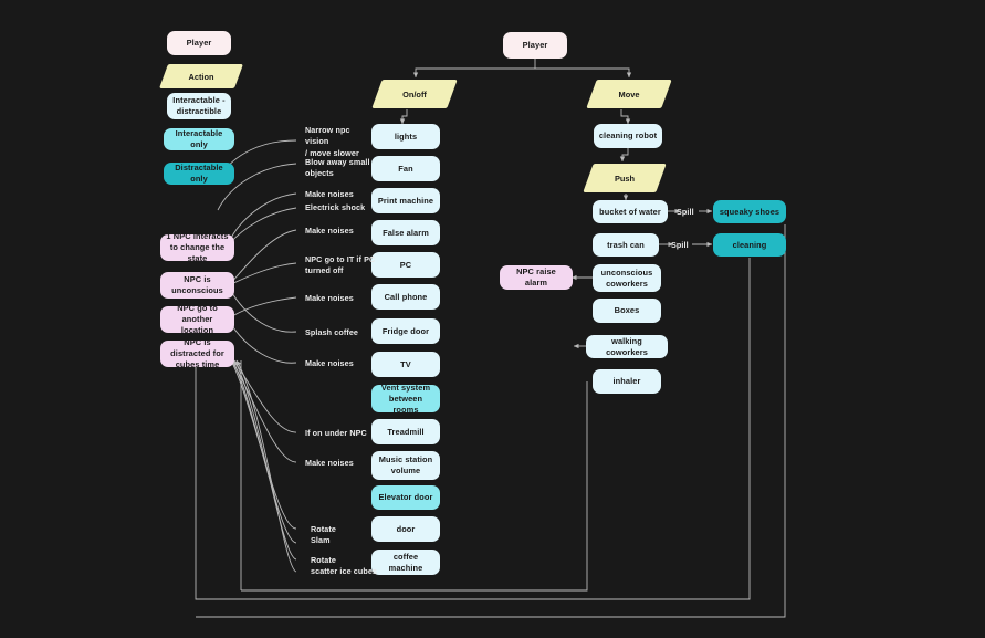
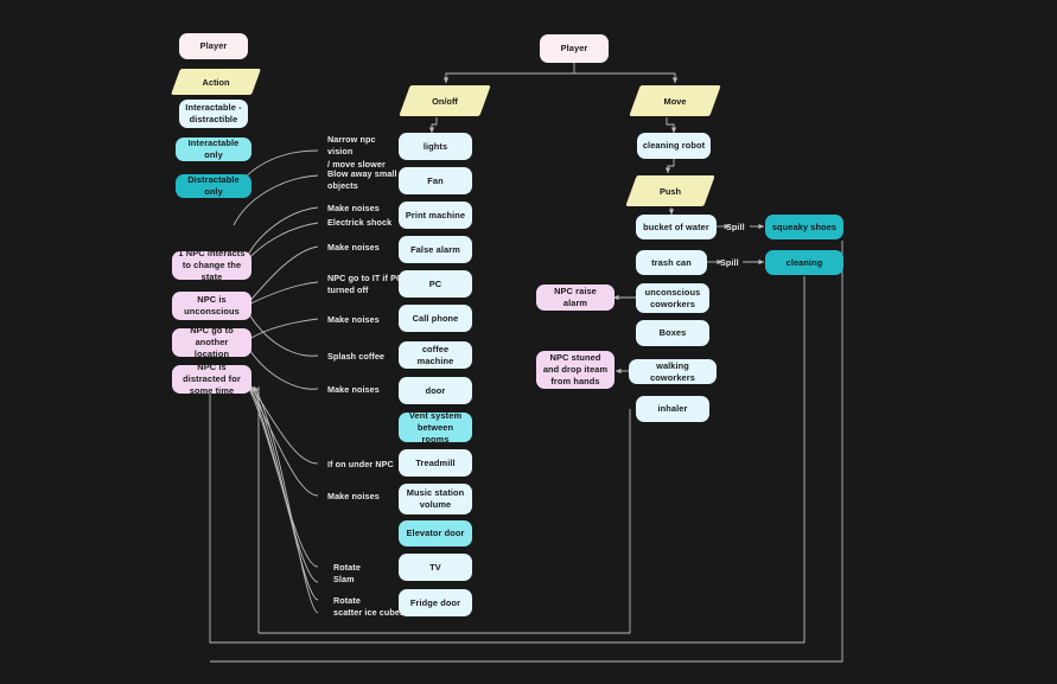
  Player
  Action
  Interactable - distractible
  Interactable only
  Distractable only
  1 NPC interacts to change the state
  NPC is unconscious
  NPC go to another location
- NPC is distracted for cubes time
+ NPC is distracted for some time
  Player
  On/off
  Move
  Push
  lights
  Fan
  Print machine
  False alarm
  PC
  Call phone
- Fridge door
+ coffee machine
- TV
+ door
  Vent system between rooms
  Treadmill
  Music station volume
  Elevator door
- door
+ TV
- coffee machine
+ Fridge door
  Narrow npc
  vision
  / move slower
  Blow away small
  objects
  Make noises
  Electrick shock
  Make noises
  NPC go to IT if PC
  turned off
  Make noises
  Splash coffee
  Make noises
  If on under NPC
  Make noises
  Rotate
  Slam
  Rotate
  scatter ice cubes
  cleaning robot
  bucket of water
  trash can
  unconscious coworkers
  Boxes
  walking coworkers
  inhaler
  squeaky shoes
  cleaning
  Spill
  Spill
  NPC raise alarm
+ NPC stuned and drop iteam from hands
